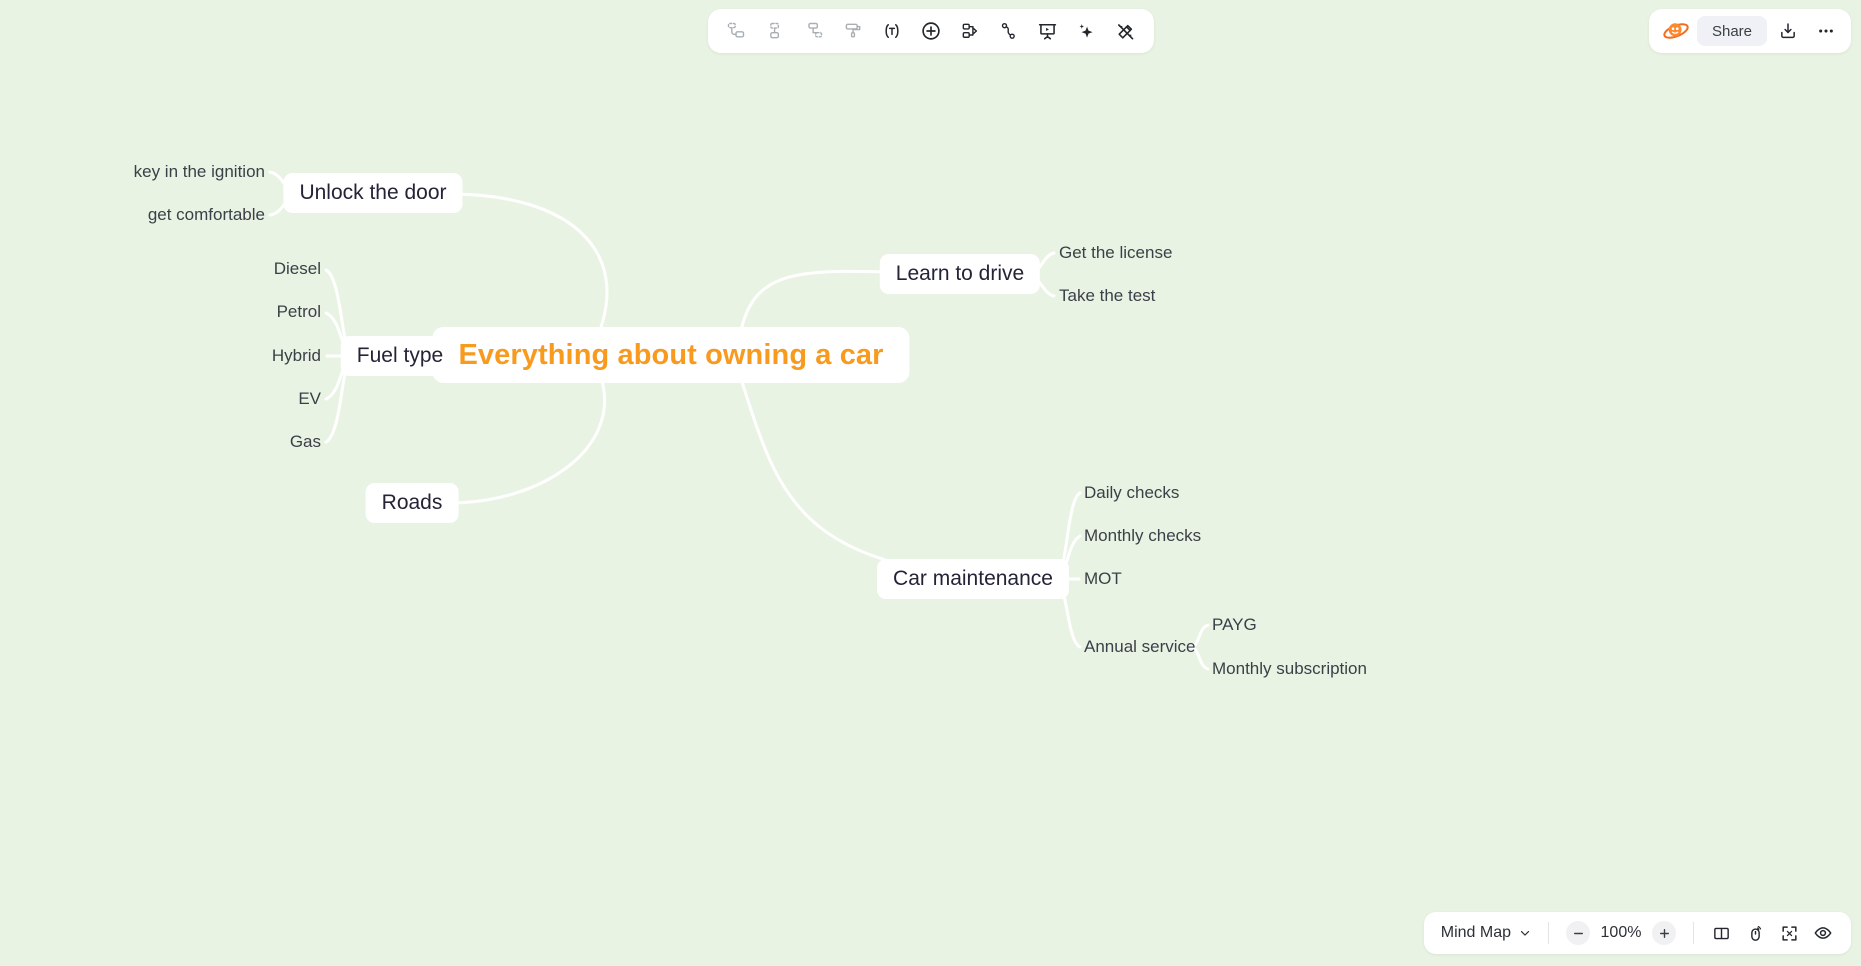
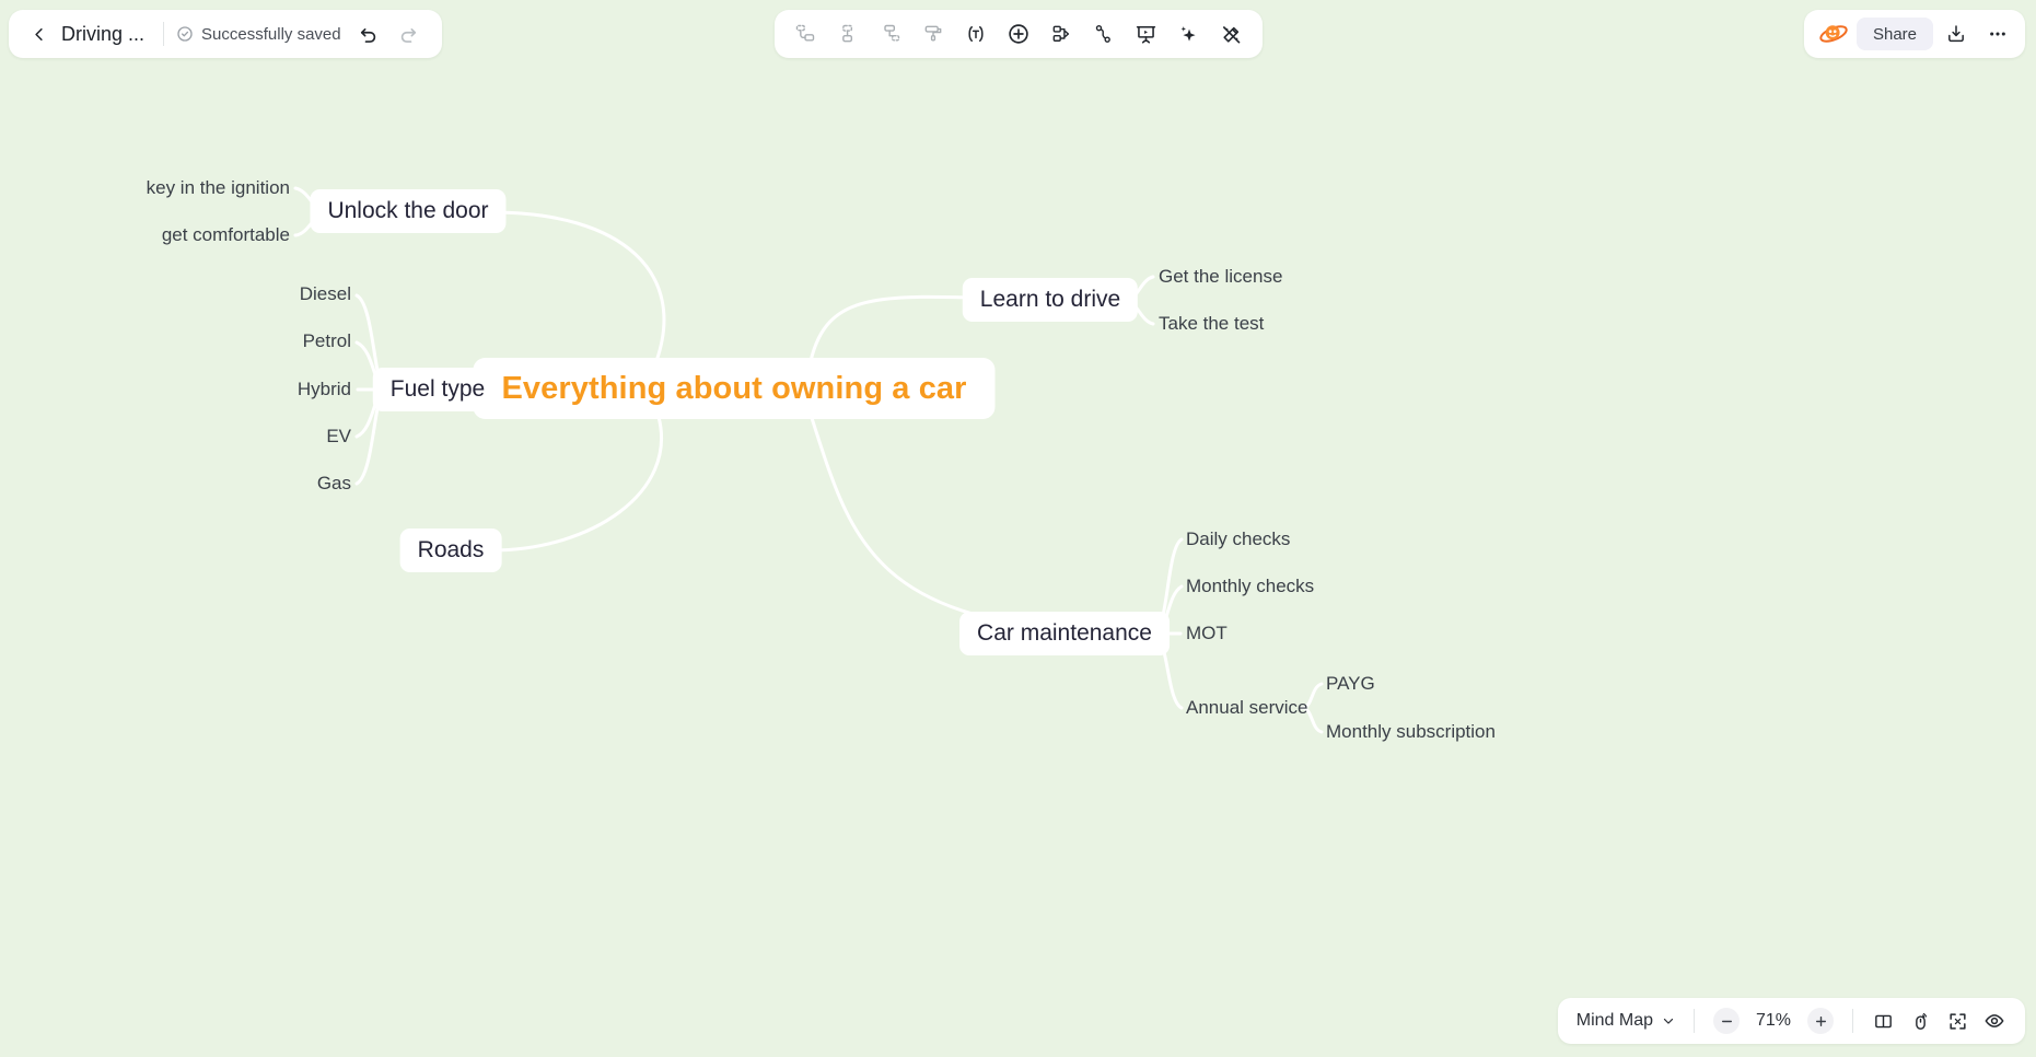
  Everything about owning a car
  Unlock the door
  Fuel type
  Roads
  Learn to drive
  Car maintenance
  key in the ignition
  get comfortable
  Diesel
  Petrol
  Hybrid
  EV
  Gas
  Get the license
  Take the test
  Daily checks
  Monthly checks
  MOT
  Annual service
  PAYG
  Monthly subscription
+ Driving ...
+ Successfully saved
  Share
  Mind Map
- 100%
+ 71%
